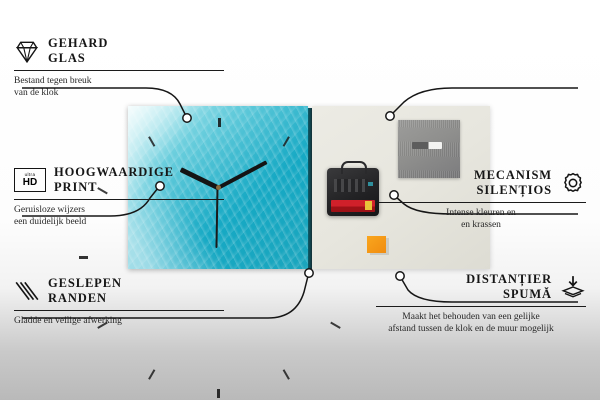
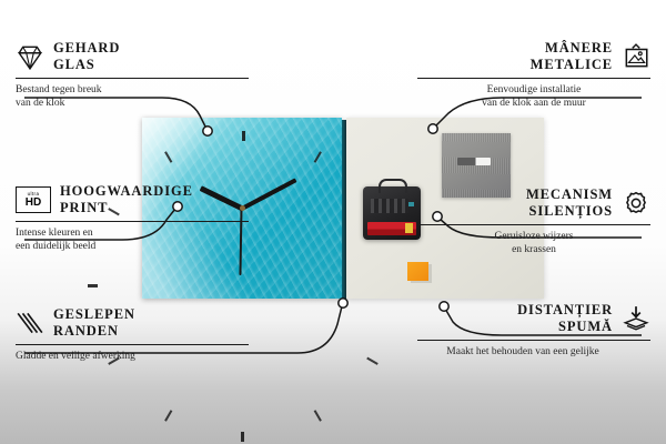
  GEHARD
  GLAS
  Bestand tegen breuk
  van de klok
  HD
  HOOGWAARDIGE
  PRINT
- Geruisloze wijzers
+ Intense kleuren en
  een duidelijk beeld
  GESLEPEN
  RANDEN
  Gladde en veilige afwerking
+ MÂNERE
+ METALICE
+ Eenvoudige installatie
+ van de klok aan de muur
  MECANISM
  SILENȚIOS
- Intense kleuren en
+ Geruisloze wijzers
  en krassen
  DISTANȚIER
  SPUMĂ
  Maakt het behouden van een gelijke
- afstand tussen de klok en de muur mogelijk
